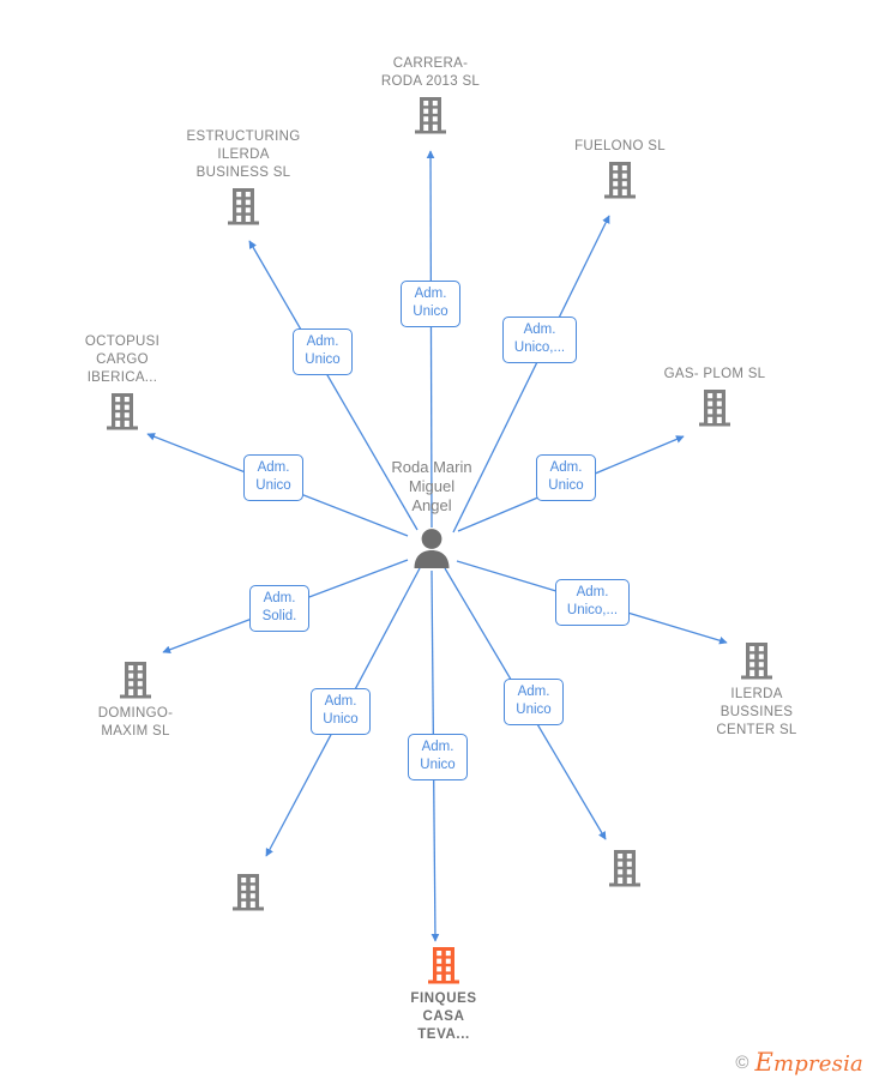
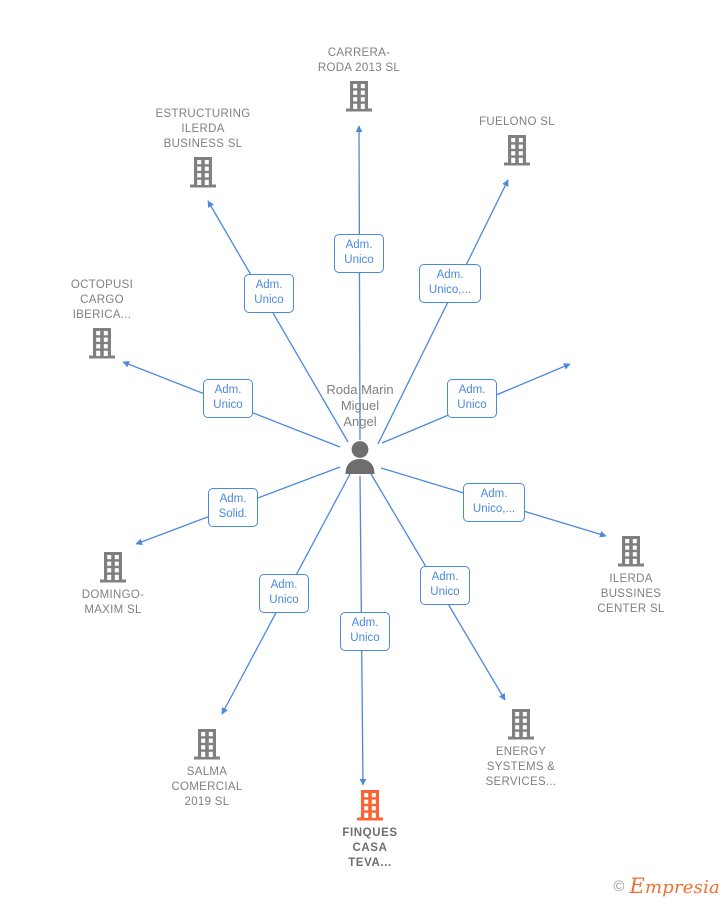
  Roda Marin
  Miguel
  Angel
  CARRERA-
  RODA 2013 SL
  ESTRUCTURING
  ILERDA
  BUSINESS SL
  FUELONO SL
  OCTOPUSI
  CARGO
  IBERICA...
- GAS- PLOM SL
  DOMINGO-
  MAXIM SL
  ILERDA
  BUSSINES
  CENTER SL
+ SALMA
+ COMERCIAL
+ 2019 SL
+ ENERGY
+ SYSTEMS &
+ SERVICES...
  FINQUES
  CASA
  TEVA...
  Adm.
  Unico
  Adm.
  Unico
  Adm.
  Unico,...
  Adm.
  Unico
  Adm.
  Unico
  Adm.
  Solid.
  Adm.
  Unico,...
  Adm.
  Unico
  Adm.
  Unico
  Adm.
  Unico
  ©
  Empresia
